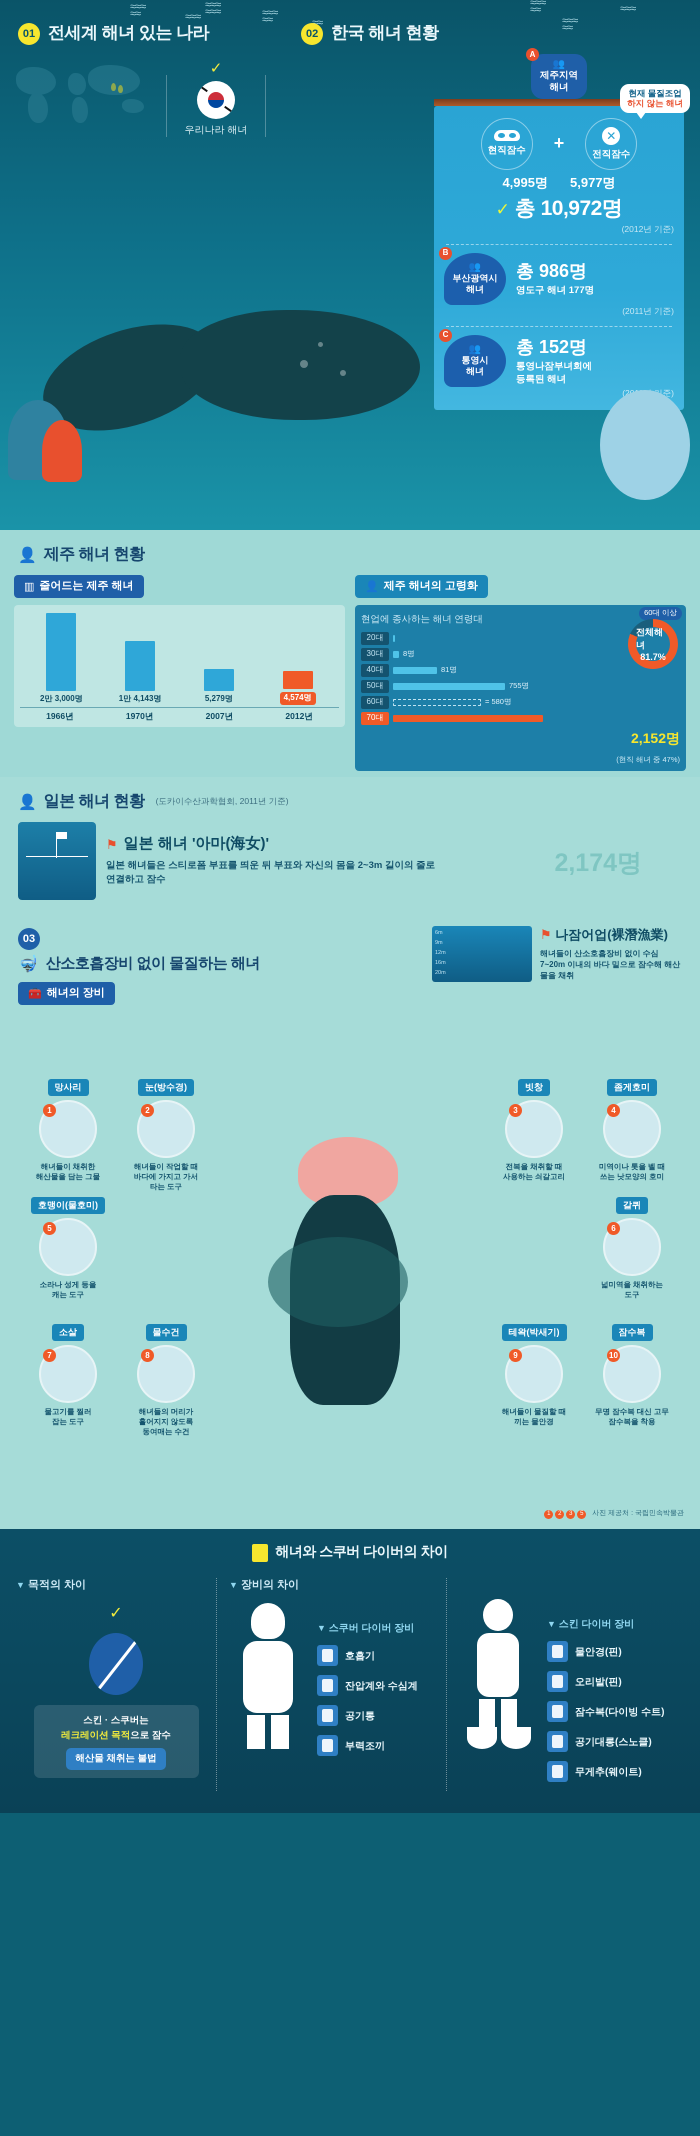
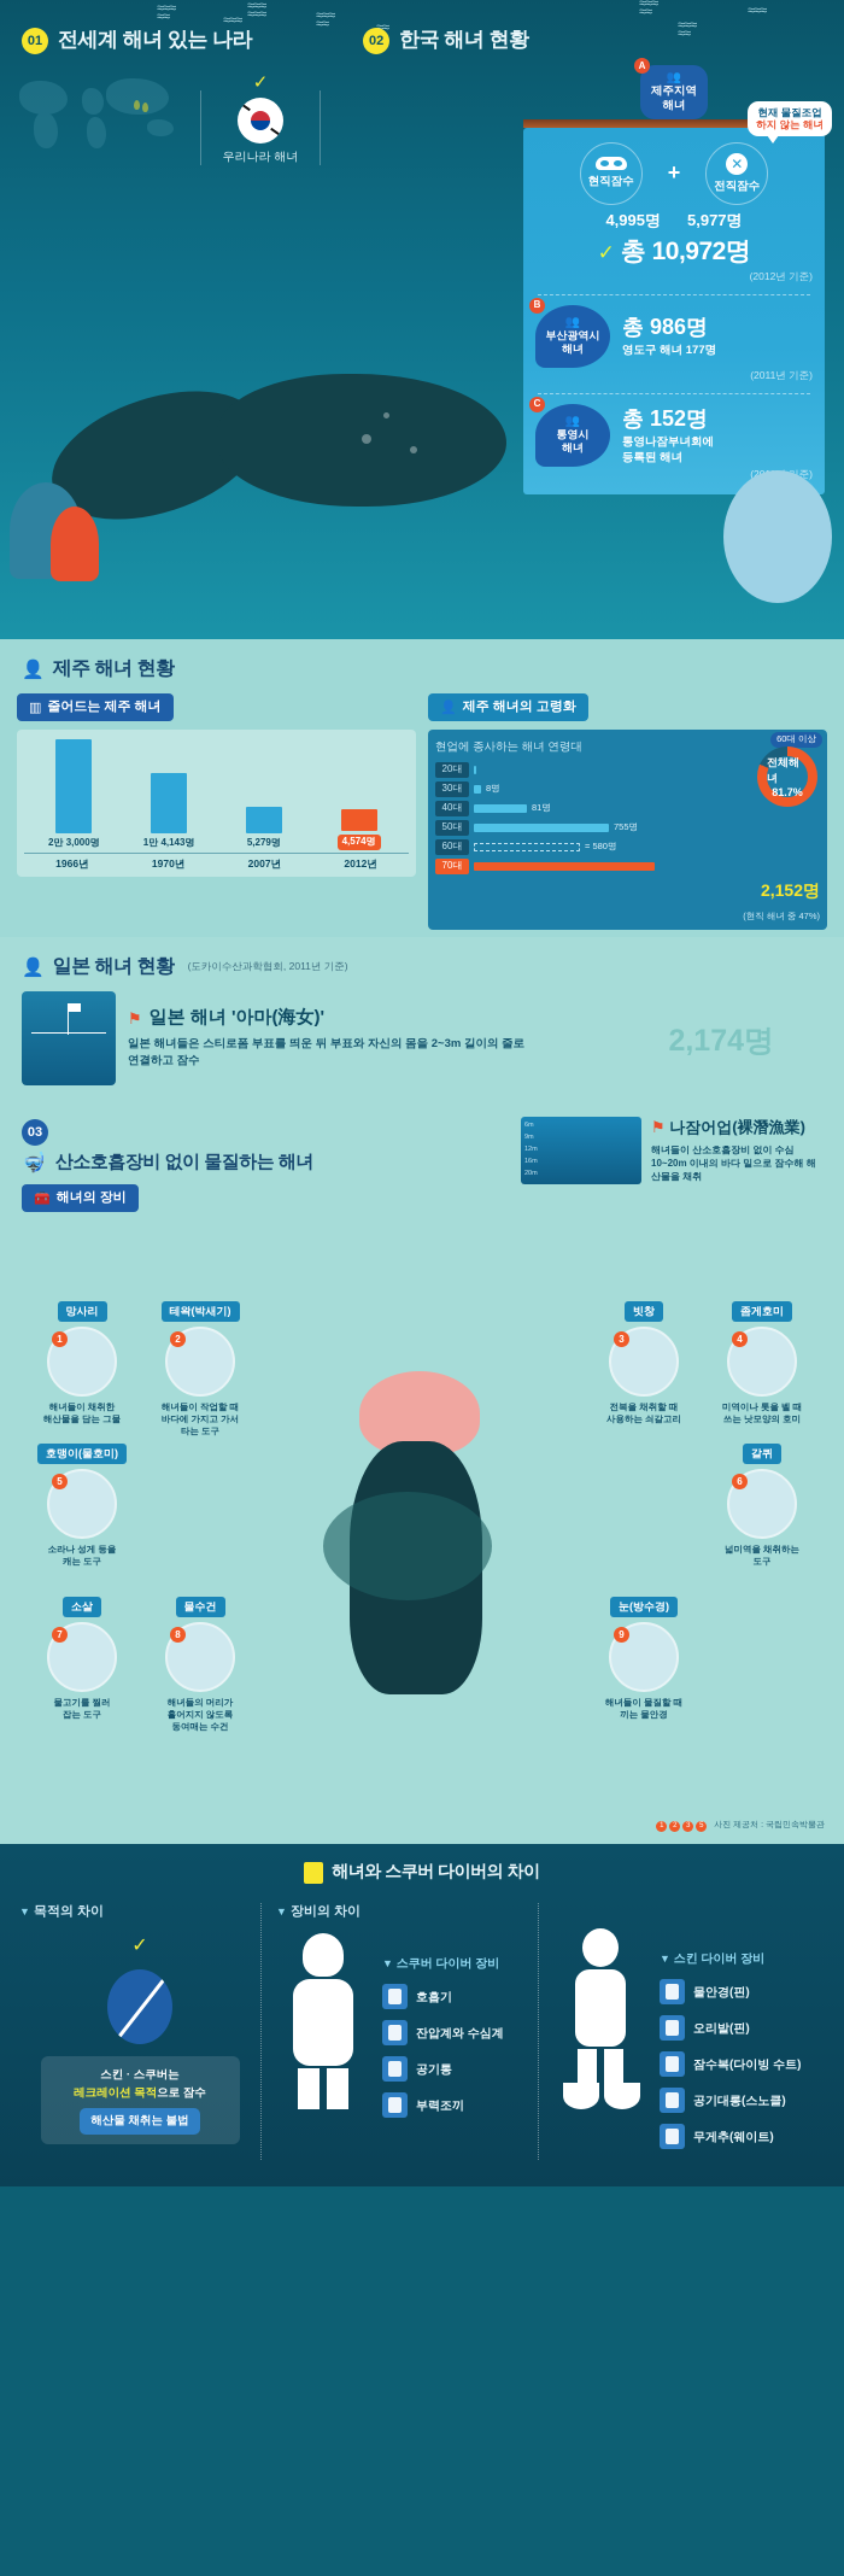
  ≈≈≈
  ≈≈
  ≈≈≈
  ≈≈≈
  ≈≈≈
  ≈≈≈
  ≈≈
  ≈≈≈
  ≈≈
  ≈≈≈
  ≈≈
  ≈≈≈
  01
  전세계 해녀 있는 나라
  02
  한국 해녀 현황
  ✓
  우리나라 해녀
  A
  👥
  제주지역
  해녀
  현재 물질조업
  하지 않는 해녀
  현직잠수
  +
  ✕
  전직잠수
  4,995명
  5,977명
  ✓ 총 10,972명
  (2012년 기준)
  B
  👥
  부산광역시
  해녀
  총 986명
  영도구 해녀 177명
  (2011년 기준)
  C
  👥
  통영시
  해녀
  총 152명
  통영나잠부녀회에
  등록된 해녀
  👤
  제주 해녀 현황
  ▥
  줄어드는 제주 해녀
  2만 3,000명
  1만 4,143명
  5,279명
  4,574명
  1966년
  1970년
  2007년
  2012년
  👤
  제주 해녀의 고령화
  현업에 종사하는 해녀 연령대
  60대 이상
  전체해녀
  81.7%
  20대
  30대
  8명
  40대
  81명
  50대
  755명
  60대
  = 580명
  70대
  2,152명
  (현직 해녀 중 47%)
  👤
  일본 해녀 현황
  (도카이수산과학협회, 2011년 기준)
  ⚑
  일본 해녀 '아마(海女)'
  일본 해녀들은 스티로폼 부표를 띄운 뒤 부표와 자신의 몸을 2~3m 길이의 줄로 연결하고 잠수
  2,174명
  03
  🤿
  산소호흡장비 없이 물질하는 해녀
  🧰
  해녀의 장비
  ⚑ 나잠어업(裸潛漁業)
- 해녀들이 산소호흡장비 없이 수심 7~20m 이내의 바다 밑으로 잠수해 해산물을 채취
+ 해녀들이 산소호흡장비 없이 수심 10~20m 이내의 바다 밑으로 잠수해 해산물을 채취
  망사리
  1
  해녀들이 채취한
  해산물을 담는 그물
- 눈(방수경)
+ 테왁(박새기)
  2
  해녀들이 작업할 때
  바다에 가지고 가서
  타는 도구
  빗창
  3
  전복을 채취할 때
  사용하는 쇠갈고리
  좀게호미
  4
  미역이나 톳을 벨 때
  쓰는 낫모양의 호미
  호맹이(물호미)
  5
  소라나 성게 등을
  캐는 도구
  갈퀴
  6
  넓미역을 채취하는
  도구
  소살
  7
  물고기를 찔러
  잡는 도구
  물수건
  8
  해녀들의 머리가
  흩어지지 않도록
  동여매는 수건
- 테왁(박새기)
+ 눈(방수경)
  9
  해녀들이 물질할 때
  끼는 물안경
- 잠수복
- 10
- 무명 잠수복 대신 고무
- 잠수복을 착용
  해녀와 스쿠버 다이버의 차이
  ▼ 목적의 차이
  ✓
  스킨 · 스쿠버는
  레크레이션 목적으로 잠수
  해산물 채취는 불법
  ▼ 장비의 차이
  ▼ 스쿠버 다이버 장비
  호흡기
  잔압계와 수심계
  공기통
  부력조끼
  ▼ 스킨 다이버 장비
  물안경(핀)
  오리발(핀)
  잠수복(다이빙 수트)
  공기대롱(스노클)
  무게추(웨이트)
